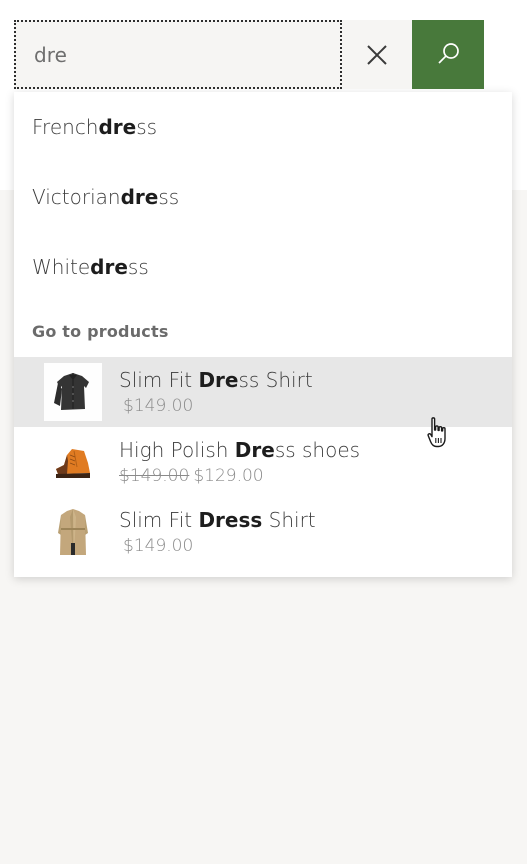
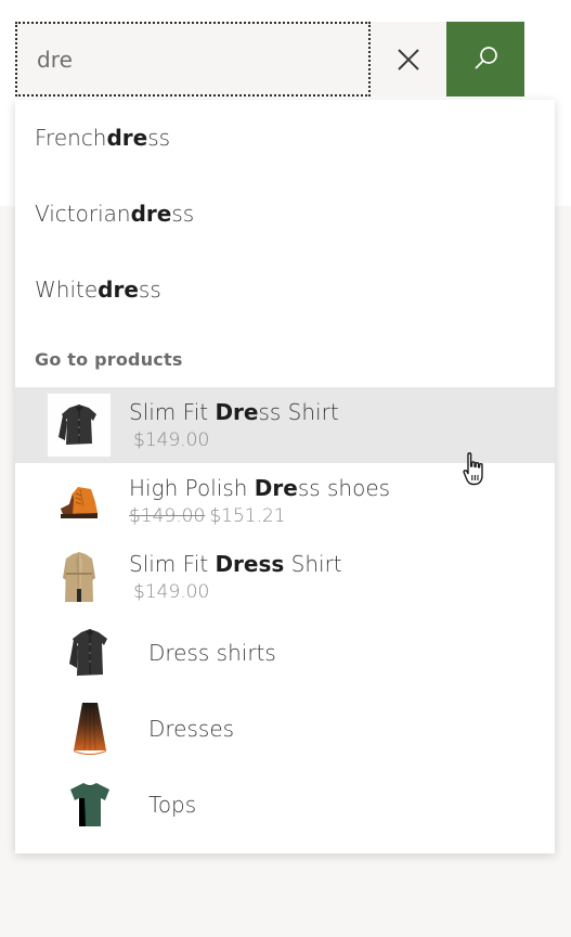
  dre
  French
  dre
  ss
  Victorian
  dre
  ss
  White
  dre
  ss
  Go to products
  Slim Fit Dress Shirt
  $149.00
  High Polish Dress shoes
- $149.00 $129.00
+ $149.00 $151.21
  Slim Fit Dress Shirt
  $149.00
+ Dress shirts
+ Dresses
+ Tops
